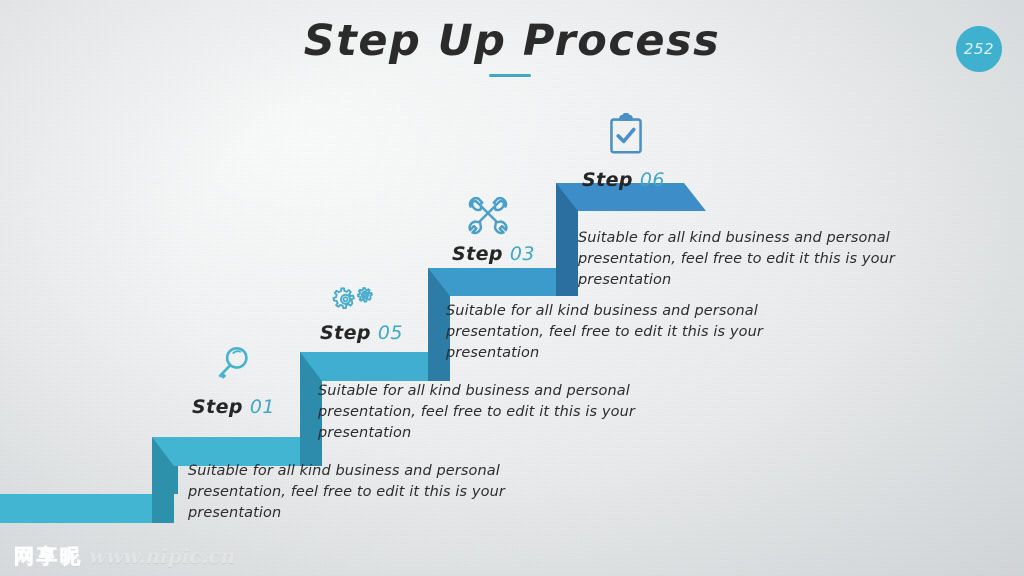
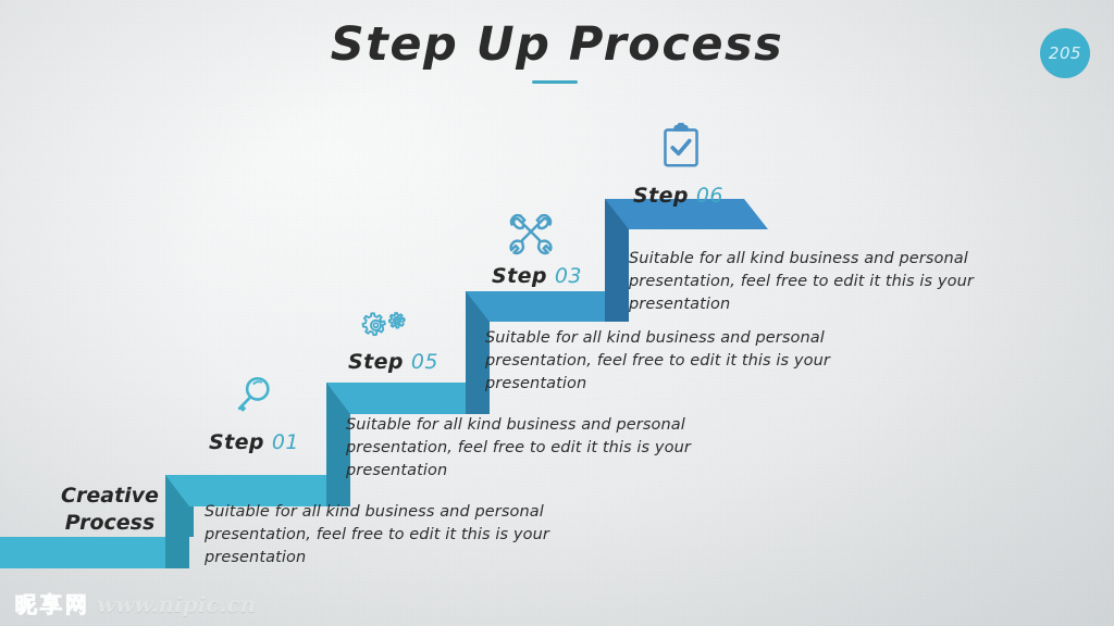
  Step Up Process
- 252
+ 205
+ Creative
+ Process
  Step 01
  Suitable for all kind business and personal presentation, feel free to edit it this is your presentation
  Step 05
  Suitable for all kind business and personal presentation, feel free to edit it this is your presentation
  Step 03
  Suitable for all kind business and personal presentation, feel free to edit it this is your presentation
  Step 06
  Suitable for all kind business and personal presentation, feel free to edit it this is your presentation
- 网
+ 昵
  享
- 昵
+ 网
  www.nipic.cn
